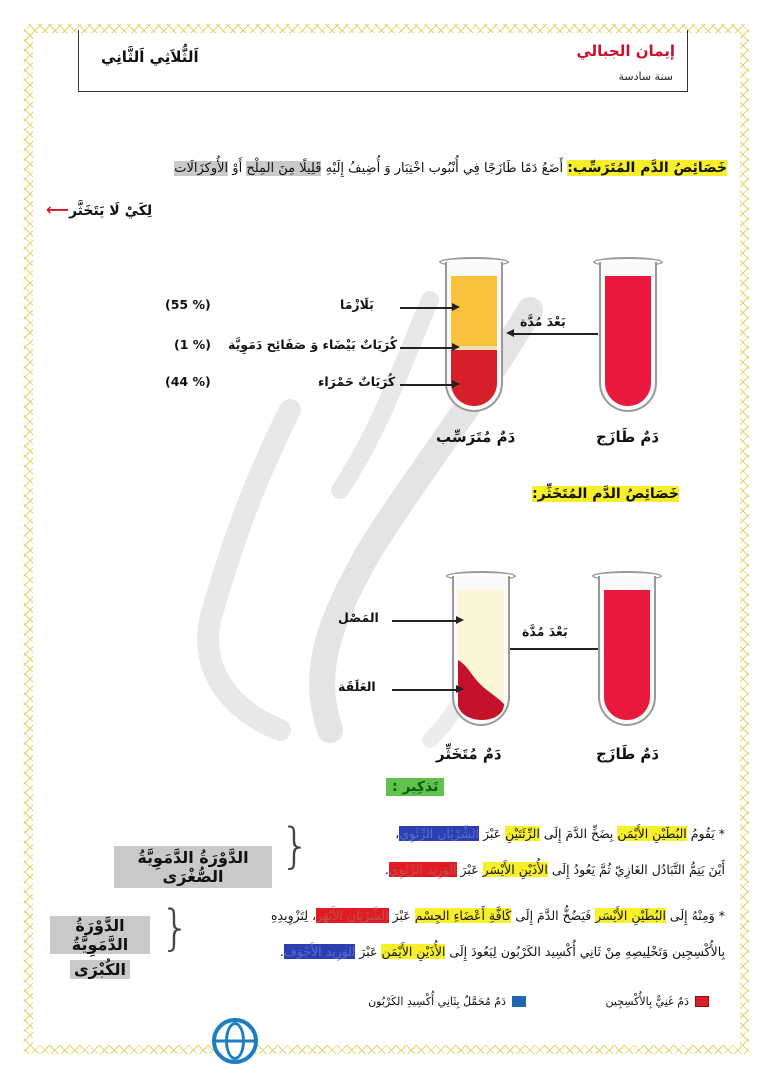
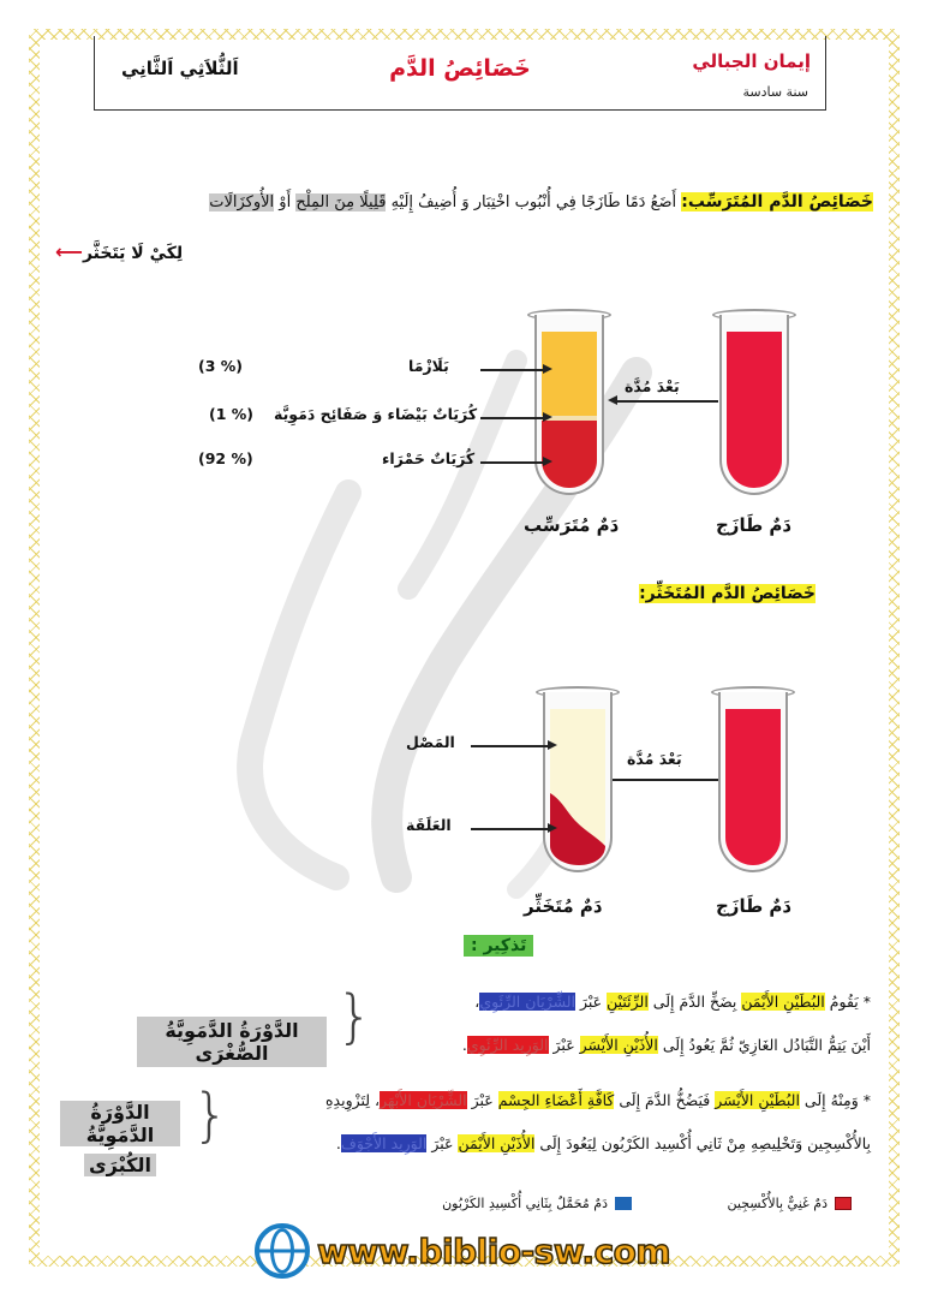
  إيمان الجبالي
  سنة سادسة
+ خَصَائِصُ الدَّم
  اَلثُّلاَثِي اَلثَّانِي
  خَصَائِصُ الدَّم المُتَرَسِّب: أَضَعُ دَمًا طَازَجًا فِي أُنْبُوب اخْتِبَار وَ أُضِيفُ إِلَيْهِ قَلِيلًا مِنَ المِلْح أَوْ الأُوكزَالَات
  لِكَيْ لَا يَتَخَثَّر⟵
  دَمٌ طَازَج
  بَعْدَ مُدَّة
  دَمٌ مُتَرَسِّب
  بَلَازْمَا
- (55 %)
+ (3 %)
  كُرَيَاتٌ بَيْضَاء وَ صَفَائِح دَمَوِيَّة
  (1 %)
  كُرَيَاتٌ حَمْرَاء
- (44 %)
+ (92 %)
  خَصَائِصُ الدَّم المُتَخَثِّر:
  دَمٌ طَازَج
  بَعْدَ مُدَّة
  دَمٌ مُتَخَثِّر
  المَصْل
  العَلَقَة
  تَذكِير :
  * يَقُومُ البُطَيْنِ الأَيْمَن بِضَخِّ الدَّمَ إِلَى الرِّئَتَيْنِ عَبْرَ الشِّرْيَان الرِّئَوِي،
  أَيْنَ يَتِمُّ التَّبَادُل الغَازِيّ ثُمَّ يَعُودُ إِلَى الأُذَيْنِ الأَيْسَر عَبْرَ الوَرِيد الرِّئَوِي.
  {
  الدَّوْرَةُ الدَّمَوِيَّةُ الصُّغْرَى
  * وَمِنْهُ إِلَى البُطَيْنِ الأَيْسَر فَيَضُخُّ الدَّمَ إِلَى كَافَّةِ أَعْضَاءِ الجِسْم عَبْرَ الشِّرْيَان الأَبْهَر، لِتَزْوِيدِهِ
  بِالأُكْسِجِين وَتَخْلِيصِهِ مِنْ ثَانِي أُكْسِيد الكَرْبُون لِيَعُودَ إِلَى الأُذَيْنِ الأَيْمَن عَبْرَ الوَرِيد الأَجْوَف.
  {
  الدَّوْرَةُ الدَّمَوِيَّةُ الكُبْرَى
  دَمٌ غَنِيٌّ بِالأُكْسِجِين
  دَمٌ مُحَمَّلٌ بِثَانِي أُكْسِيدِ الكَرْبُون
+ www.biblio-sw.com
